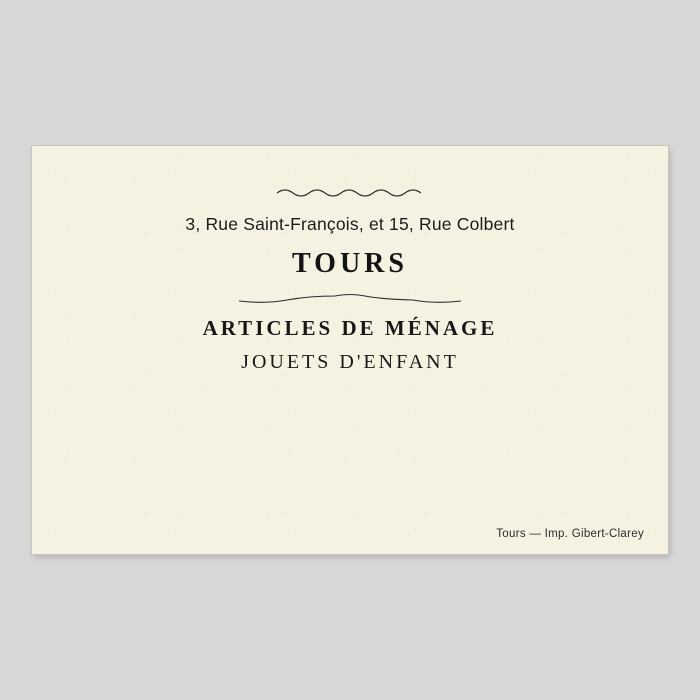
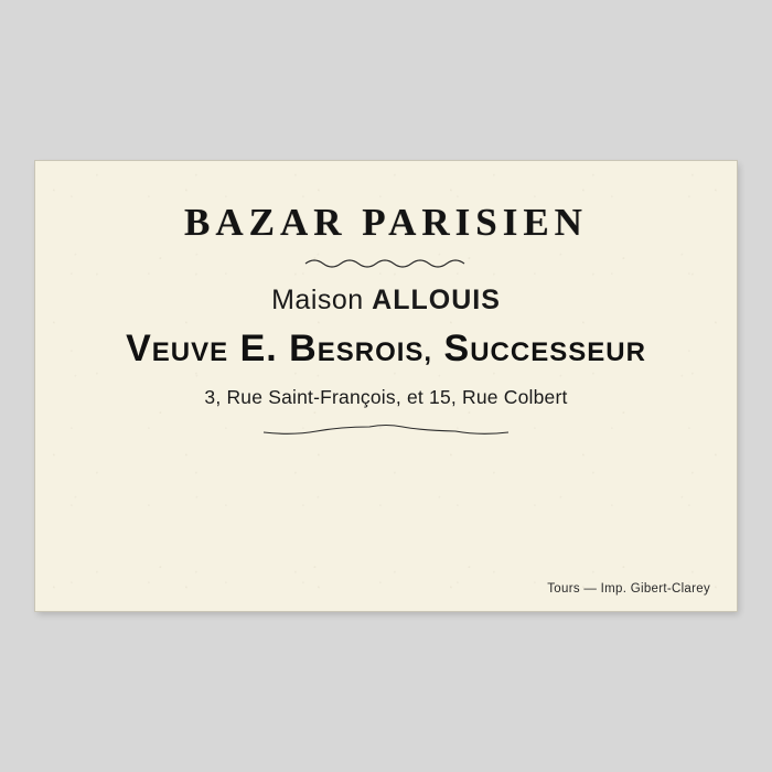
+ BAZAR PARISIEN
+ Maison ALLOUIS
+ VEUVE E. BESROIS, SUCCESSEUR
  3, Rue Saint-François, et 15, Rue Colbert
- TOURS
- ARTICLES DE MÉNAGE
- JOUETS D'ENFANT
  Tours — Imp. Gibert-Clarey
